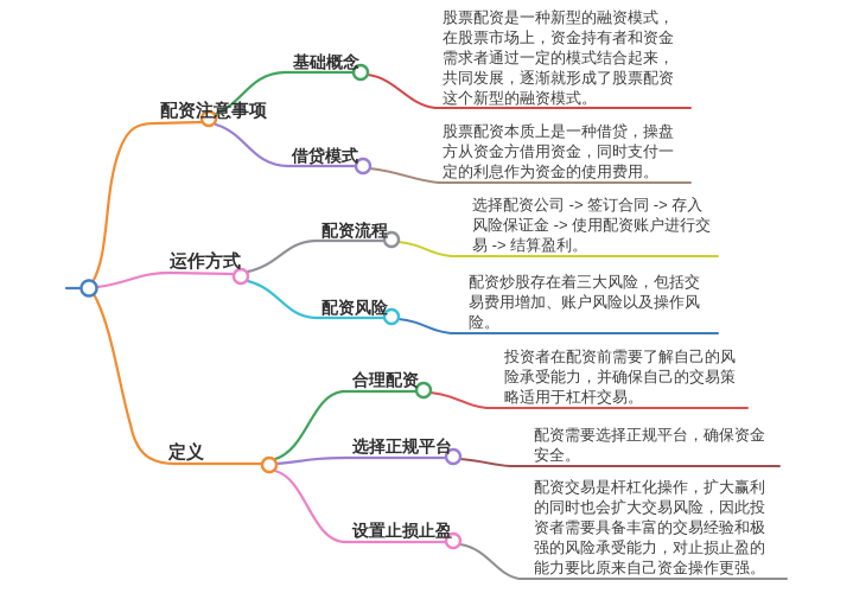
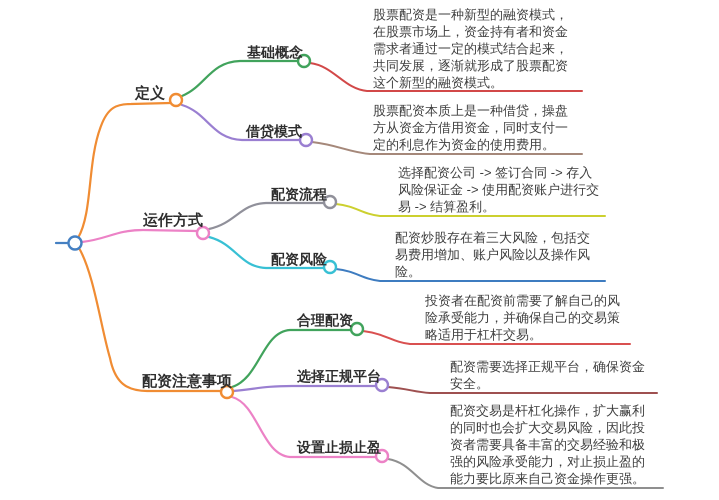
- 配资注意事项
+ 定义
  运作方式
- 定义
+ 配资注意事项
  基础概念
  借贷模式
  配资流程
  配资风险
  合理配资
  选择正规平台
  设置止损止盈
  股票配资是一种新型的融资模式，
  在股票市场上，资金持有者和资金
  需求者通过一定的模式结合起来，
  共同发展，逐渐就形成了股票配资
  这个新型的融资模式。
  股票配资本质上是一种借贷，操盘
  方从资金方借用资金，同时支付一
  定的利息作为资金的使用费用。
  选择配资公司 -> 签订合同 -> 存入
  风险保证金 -> 使用配资账户进行交
  易 -> 结算盈利。
  配资炒股存在着三大风险，包括交
  易费用增加、账户风险以及操作风
  险。
  投资者在配资前需要了解自己的风
  险承受能力，并确保自己的交易策
  略适用于杠杆交易。
  配资需要选择正规平台，确保资金
  安全。
  配资交易是杆杠化操作，扩大赢利
  的同时也会扩大交易风险，因此投
  资者需要具备丰富的交易经验和极
  强的风险承受能力，对止损止盈的
  能力要比原来自己资金操作更强。
